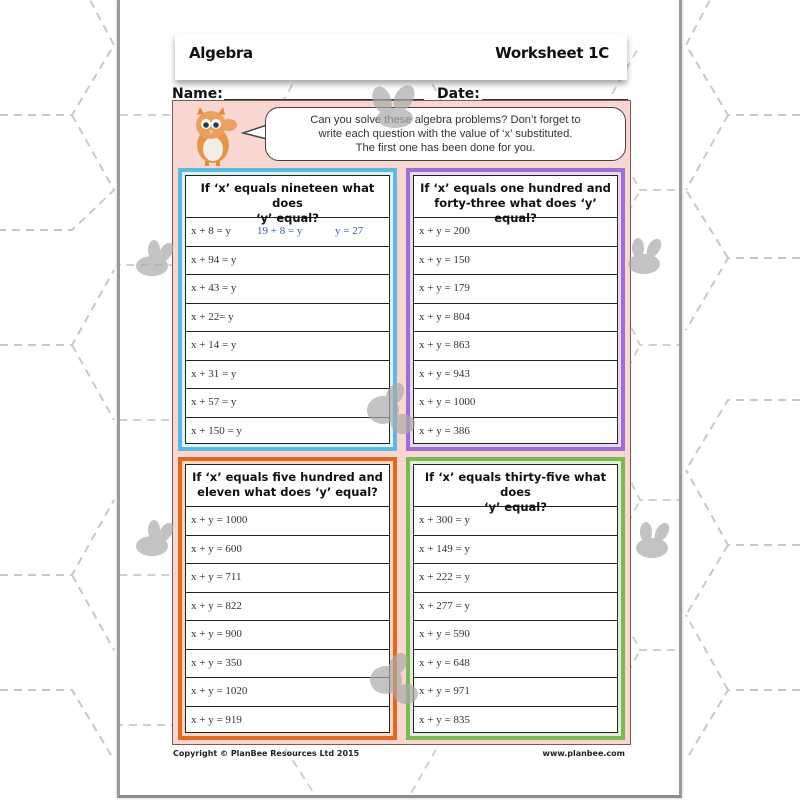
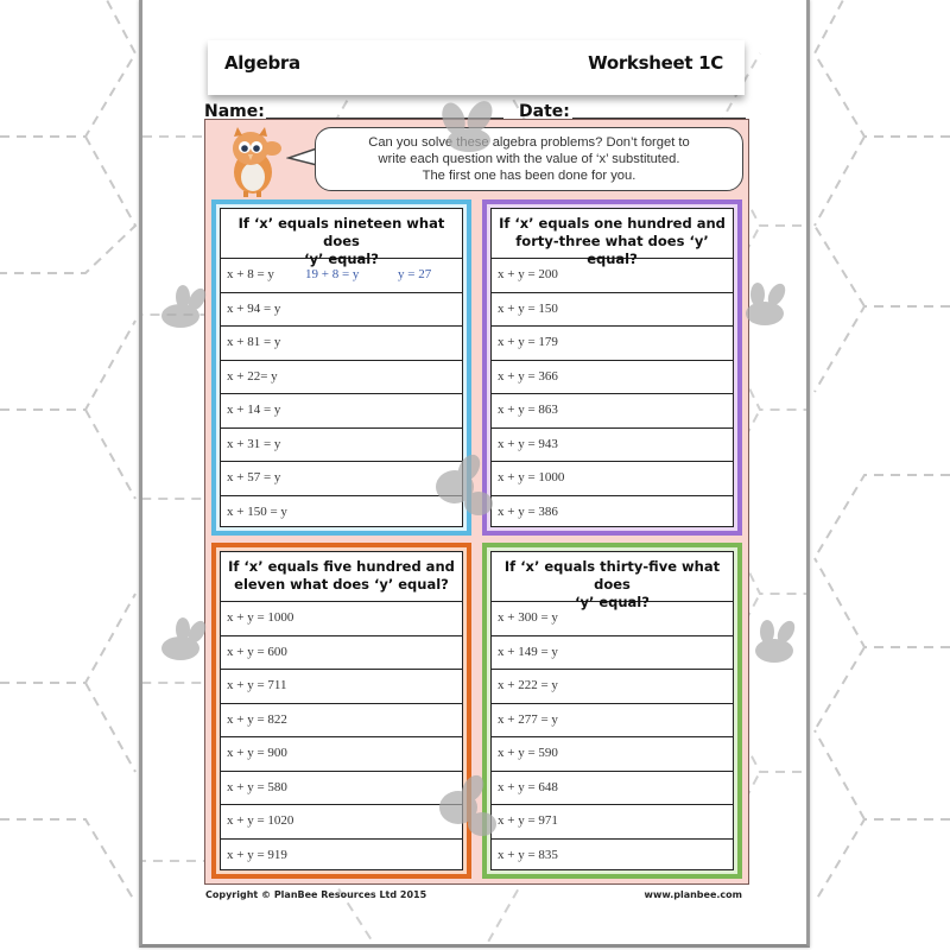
  Algebra
  Worksheet 1C
  Name:
  Date:
  Can you solve these algebra problems? Don’t forget to
  write each question with the value of ‘x’ substituted.
  The first one has been done for you.
  If ‘x’ equals nineteen what does
  ‘y’ equal?
  x + 8 = y
  19 + 8 = y
  y = 27
  x + 94 = y
- x + 43 = y
+ x + 81 = y
  x + 22= y
  x + 14 = y
  x + 31 = y
  x + 57 = y
  x + 150 = y
  If ‘x’ equals one hundred and
  forty-three what does ‘y’ equal?
  x + y = 200
  x + y = 150
  x + y = 179
- x + y = 804
+ x + y = 366
  x + y = 863
  x + y = 943
  x + y = 1000
  x + y = 386
  If ‘x’ equals five hundred and
  eleven what does ‘y’ equal?
  x + y = 1000
  x + y = 600
  x + y = 711
  x + y = 822
  x + y = 900
- x + y = 350
+ x + y = 580
  x + y = 1020
  x + y = 919
  If ‘x’ equals thirty-five what does
  ‘y’ equal?
  x + 300 = y
  x + 149 = y
  x + 222 = y
  x + 277 = y
  x + y = 590
  x + y = 648
  x + y = 971
  x + y = 835
  Copyright © PlanBee Resources Ltd 2015
  www.planbee.com
